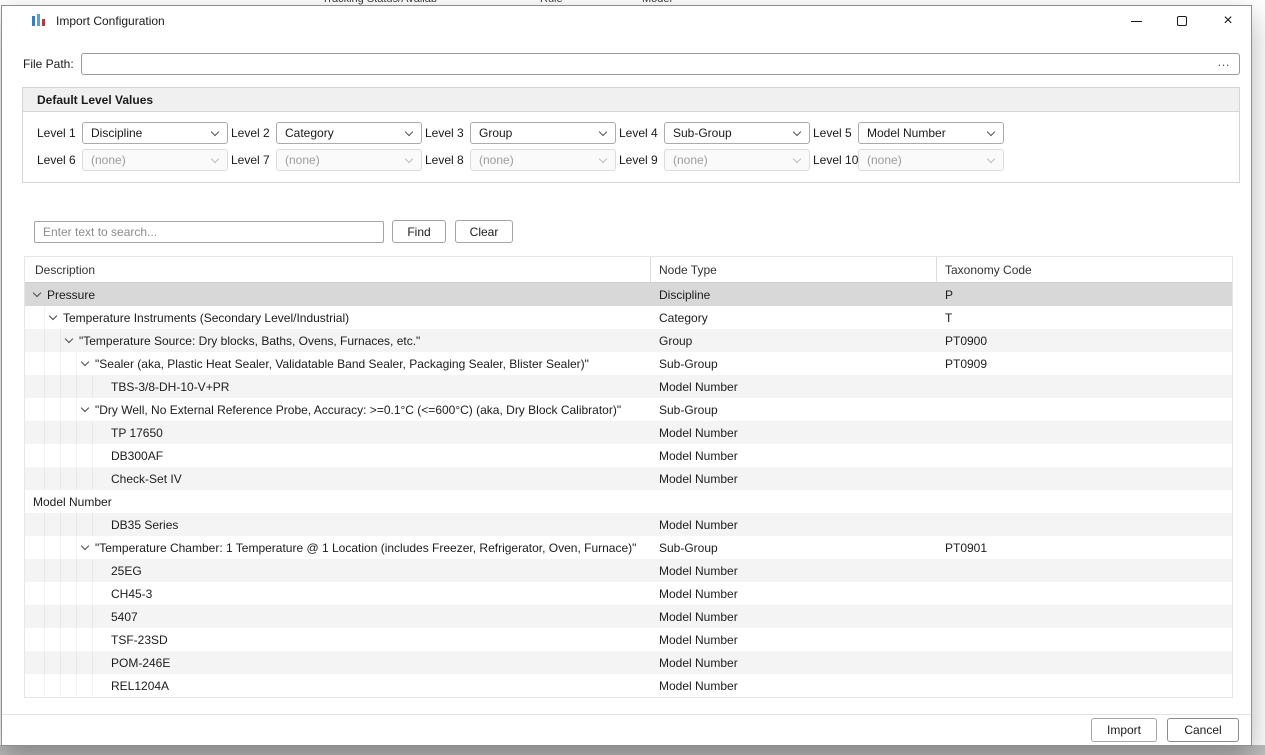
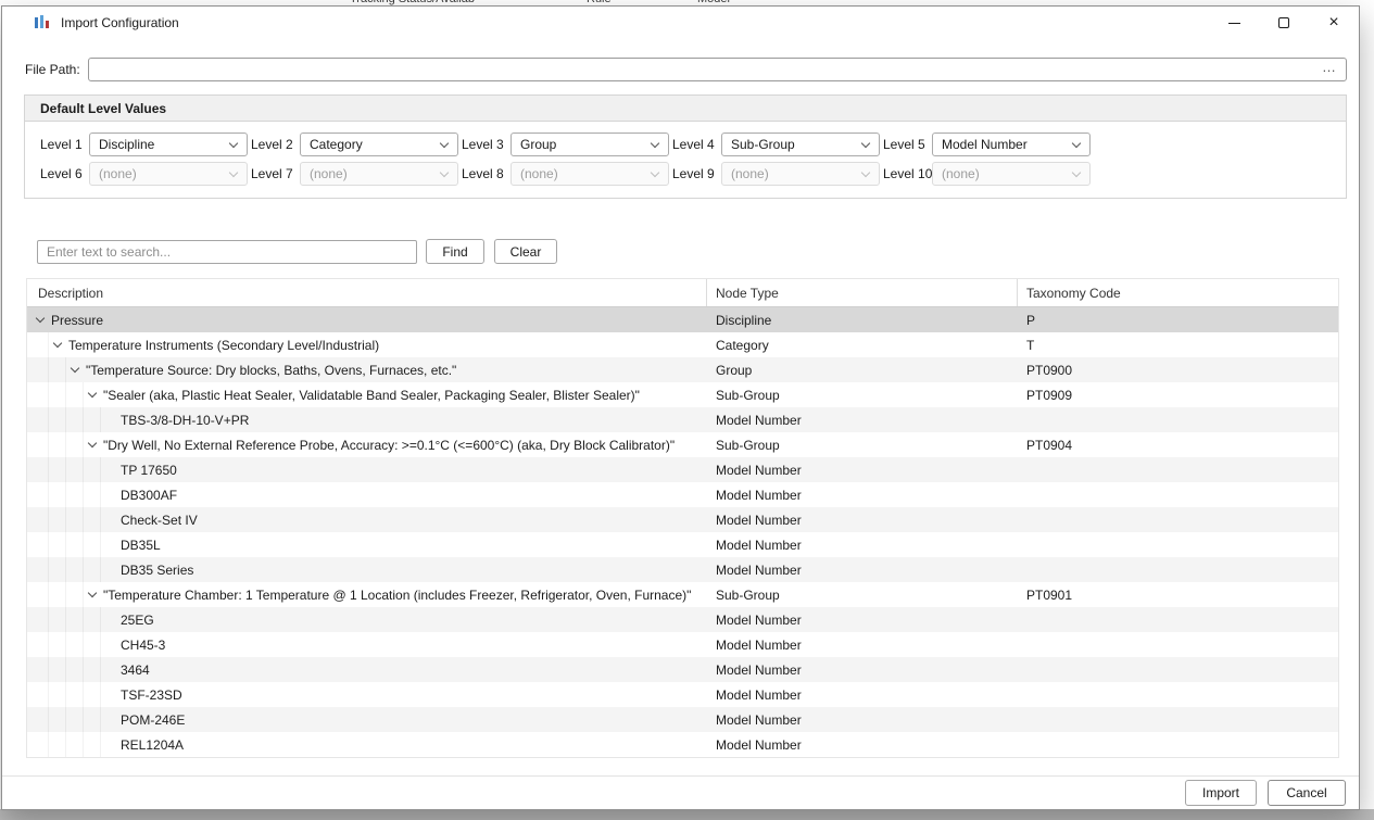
  Import Configuration
  ×
  File Path:
  …
  Default Level Values
  Level 1
  Discipline
  Level 2
  Category
  Level 3
  Group
  Level 4
  Sub-Group
  Level 5
  Model Number
  Level 6
  (none)
  Level 7
  (none)
  Level 8
  (none)
  Level 9
  (none)
  Level 10
  (none)
  Enter text to search...
  Find
  Clear
  Description
  Node Type
  Taxonomy Code
  Pressure
  Discipline
  P
  Temperature Instruments (Secondary Level/Industrial)
  Category
  T
  "Temperature Source: Dry blocks, Baths, Ovens, Furnaces, etc."
  Group
  PT0900
  "Sealer (aka, Plastic Heat Sealer, Validatable Band Sealer, Packaging Sealer, Blister Sealer)"
  Sub-Group
  PT0909
  TBS-3/8-DH-10-V+PR
  Model Number
  "Dry Well, No External Reference Probe, Accuracy: >=0.1°C (<=600°C) (aka, Dry Block Calibrator)"
  Sub-Group
+ PT0904
  TP 17650
  Model Number
  DB300AF
  Model Number
  Check-Set IV
  Model Number
+ DB35L
  Model Number
  DB35 Series
  Model Number
  "Temperature Chamber: 1 Temperature @ 1 Location (includes Freezer, Refrigerator, Oven, Furnace)"
  Sub-Group
  PT0901
  25EG
  Model Number
  CH45-3
  Model Number
- 5407
+ 3464
  Model Number
  TSF-23SD
  Model Number
  POM-246E
  Model Number
  REL1204A
  Model Number
  Import
  Cancel
